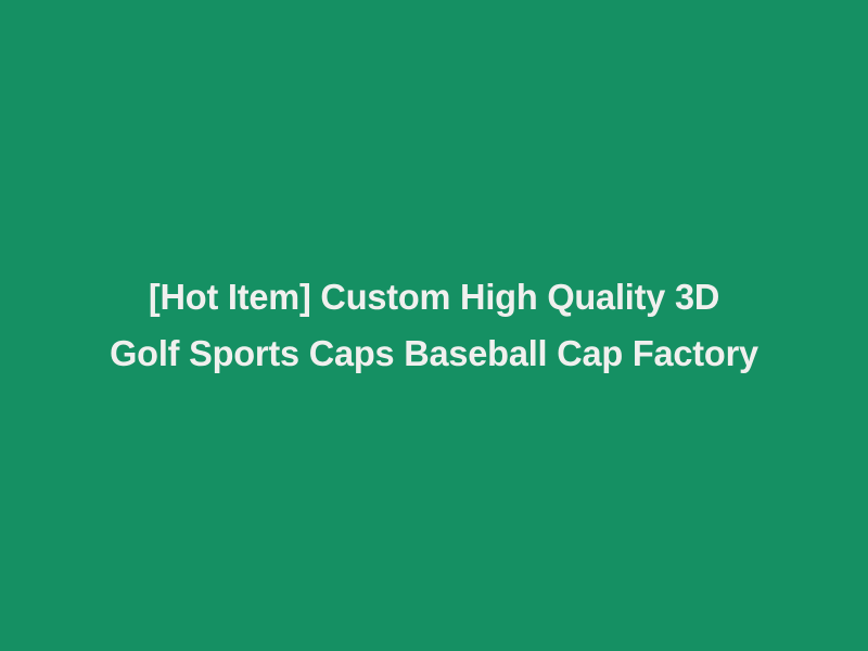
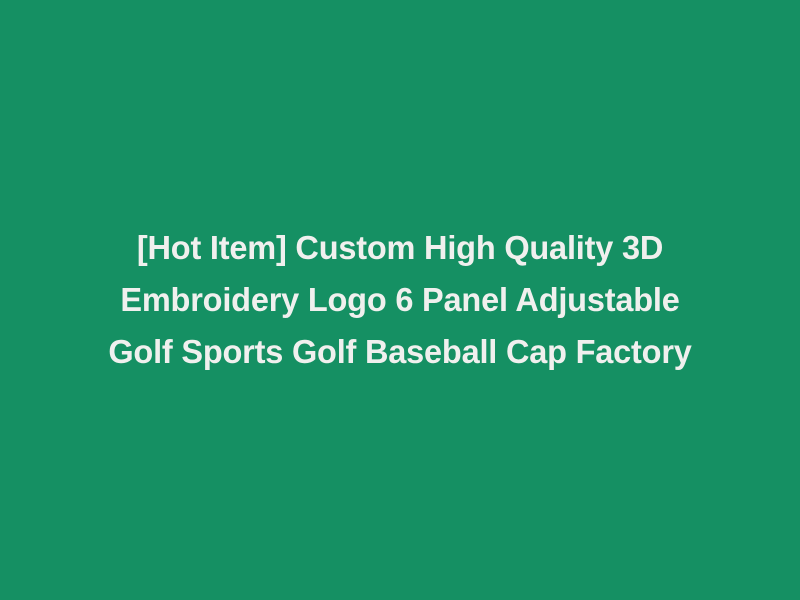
  [Hot Item] Custom High Quality 3D
+ Embroidery Logo 6 Panel Adjustable
- Golf Sports Caps Baseball Cap Factory
+ Golf Sports Golf Baseball Cap Factory
